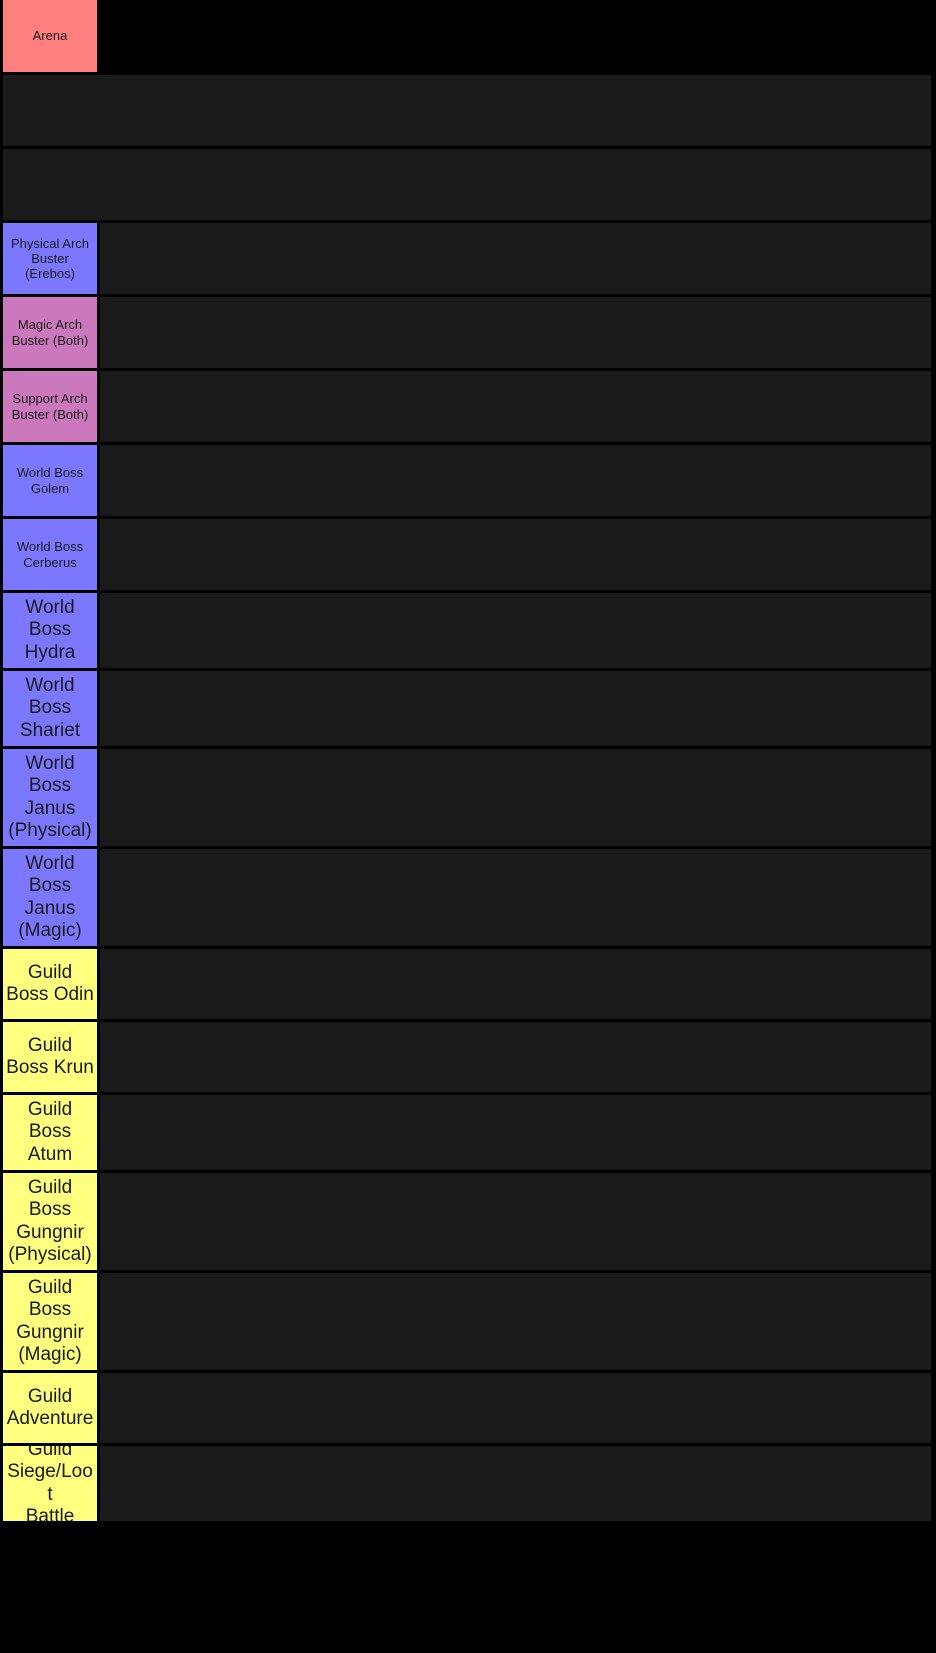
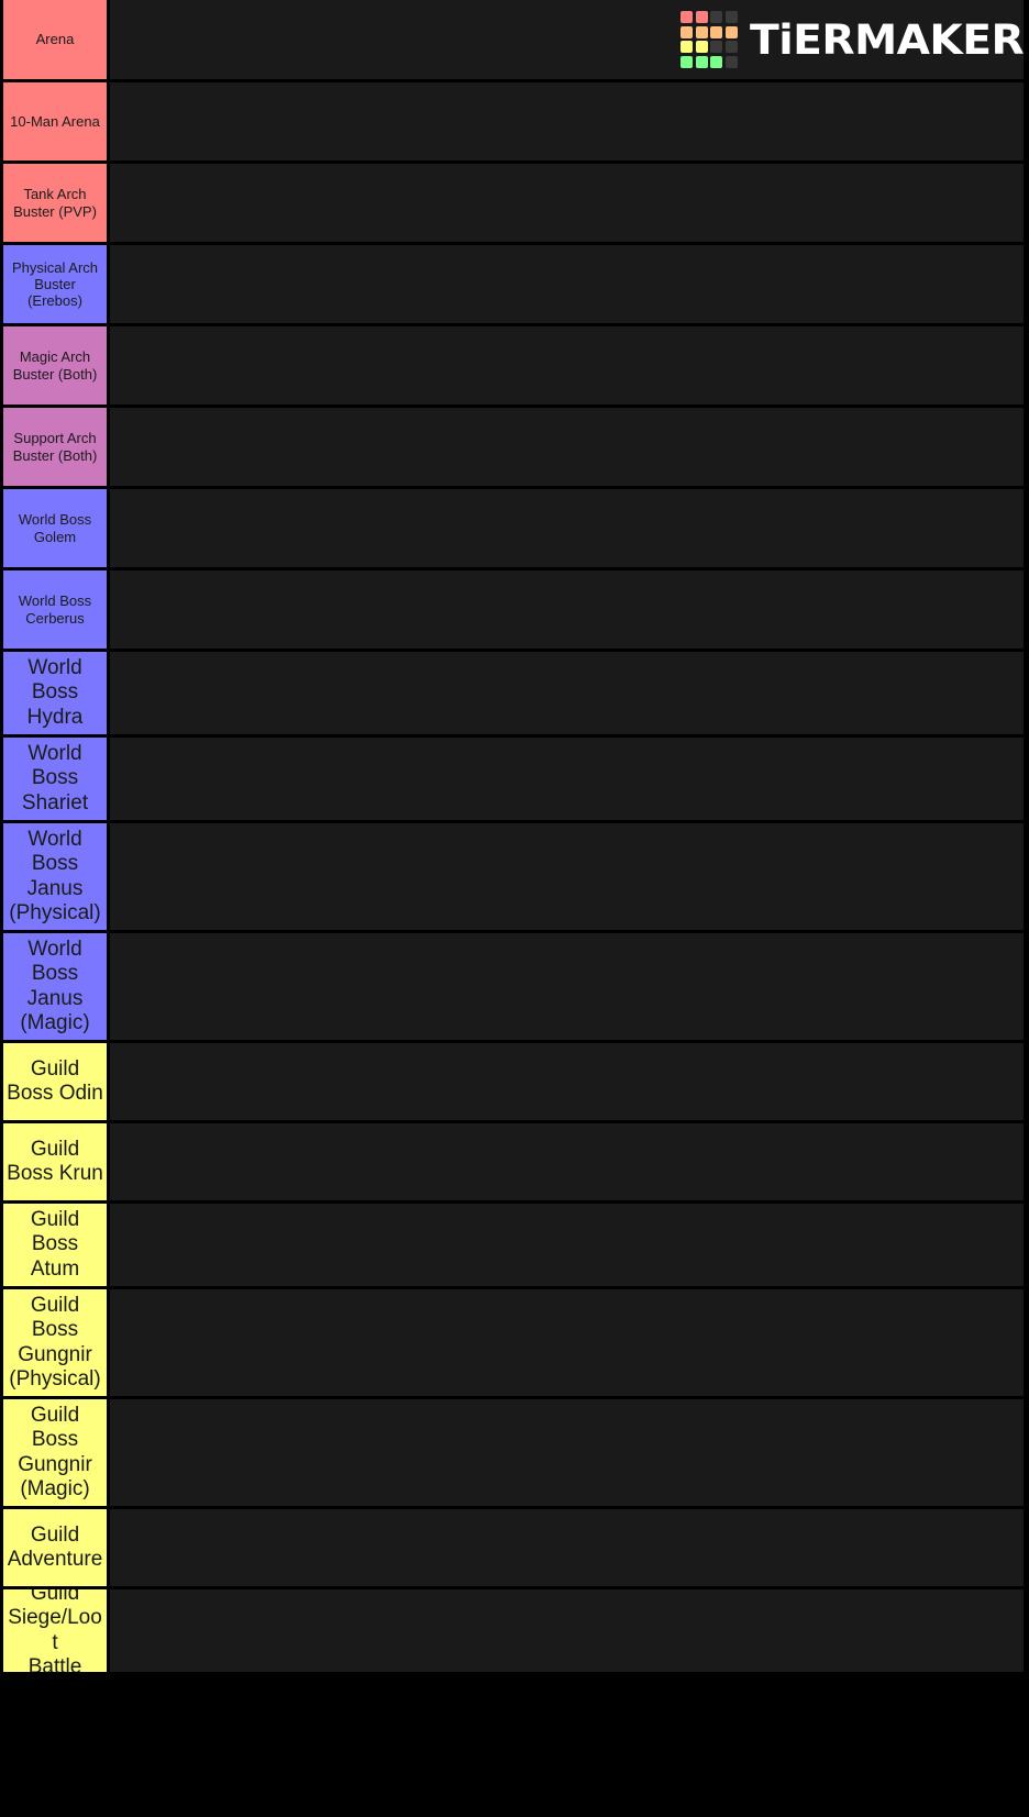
  Arena
+ TiERMAKER
+ 10-Man Arena
+ Tank Arch
+ Buster (PVP)
  Physical Arch
  Buster
  (Erebos)
  Magic Arch
  Buster (Both)
  Support Arch
  Buster (Both)
  World Boss
  Golem
  World Boss
  Cerberus
  World
  Boss
  Hydra
  World
  Boss
  Shariet
  World
  Boss
  Janus
  (Physical)
  World
  Boss
  Janus
  (Magic)
  Guild
  Boss Odin
  Guild
  Boss Krun
  Guild
  Boss
  Atum
  Guild
  Boss
  Gungnir
  (Physical)
  Guild
  Boss
  Gungnir
  (Magic)
  Guild
  Adventure
  Guild
  Siege/Loot
  Battle
